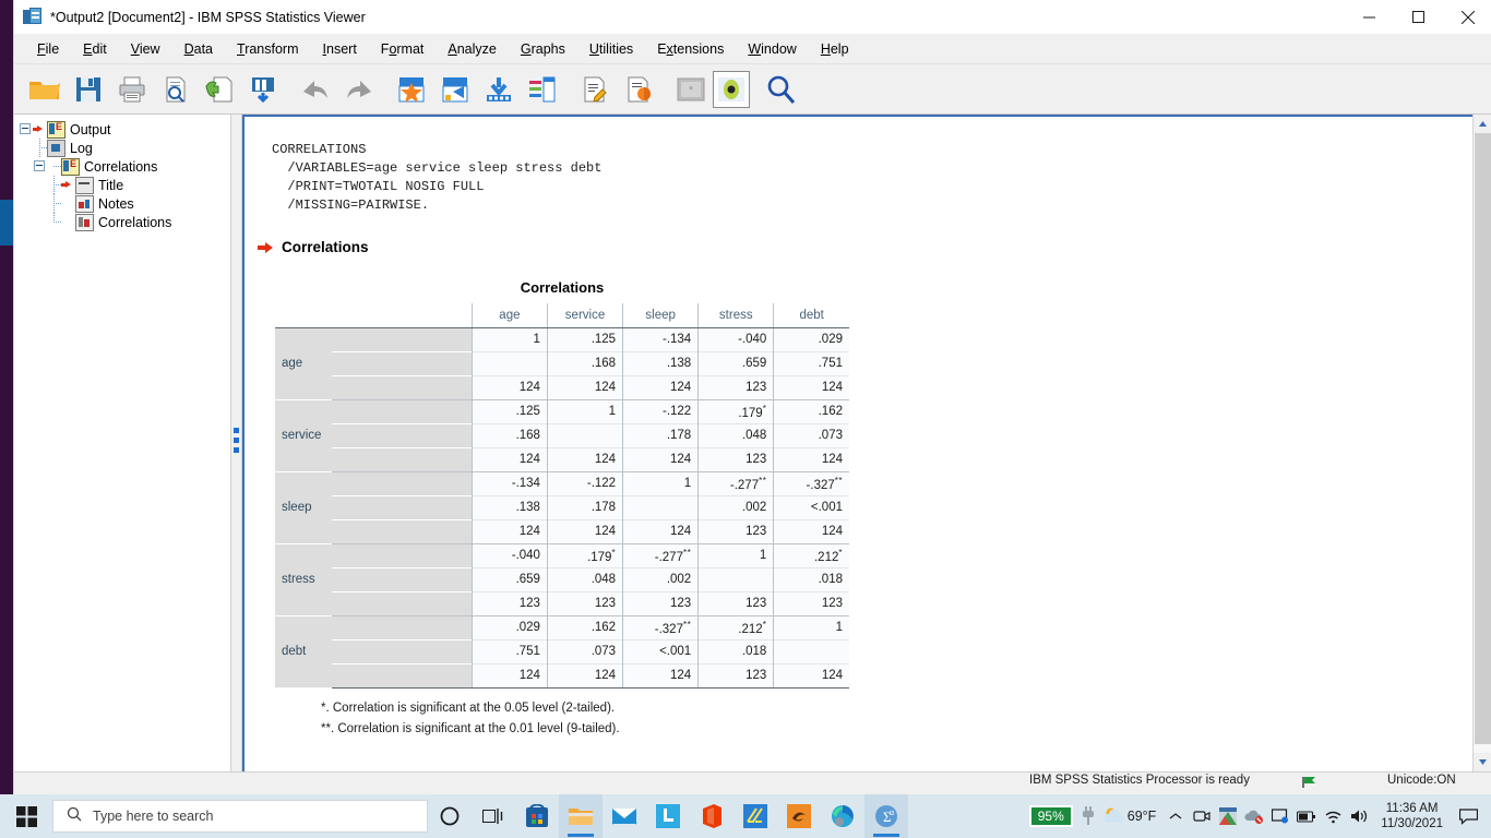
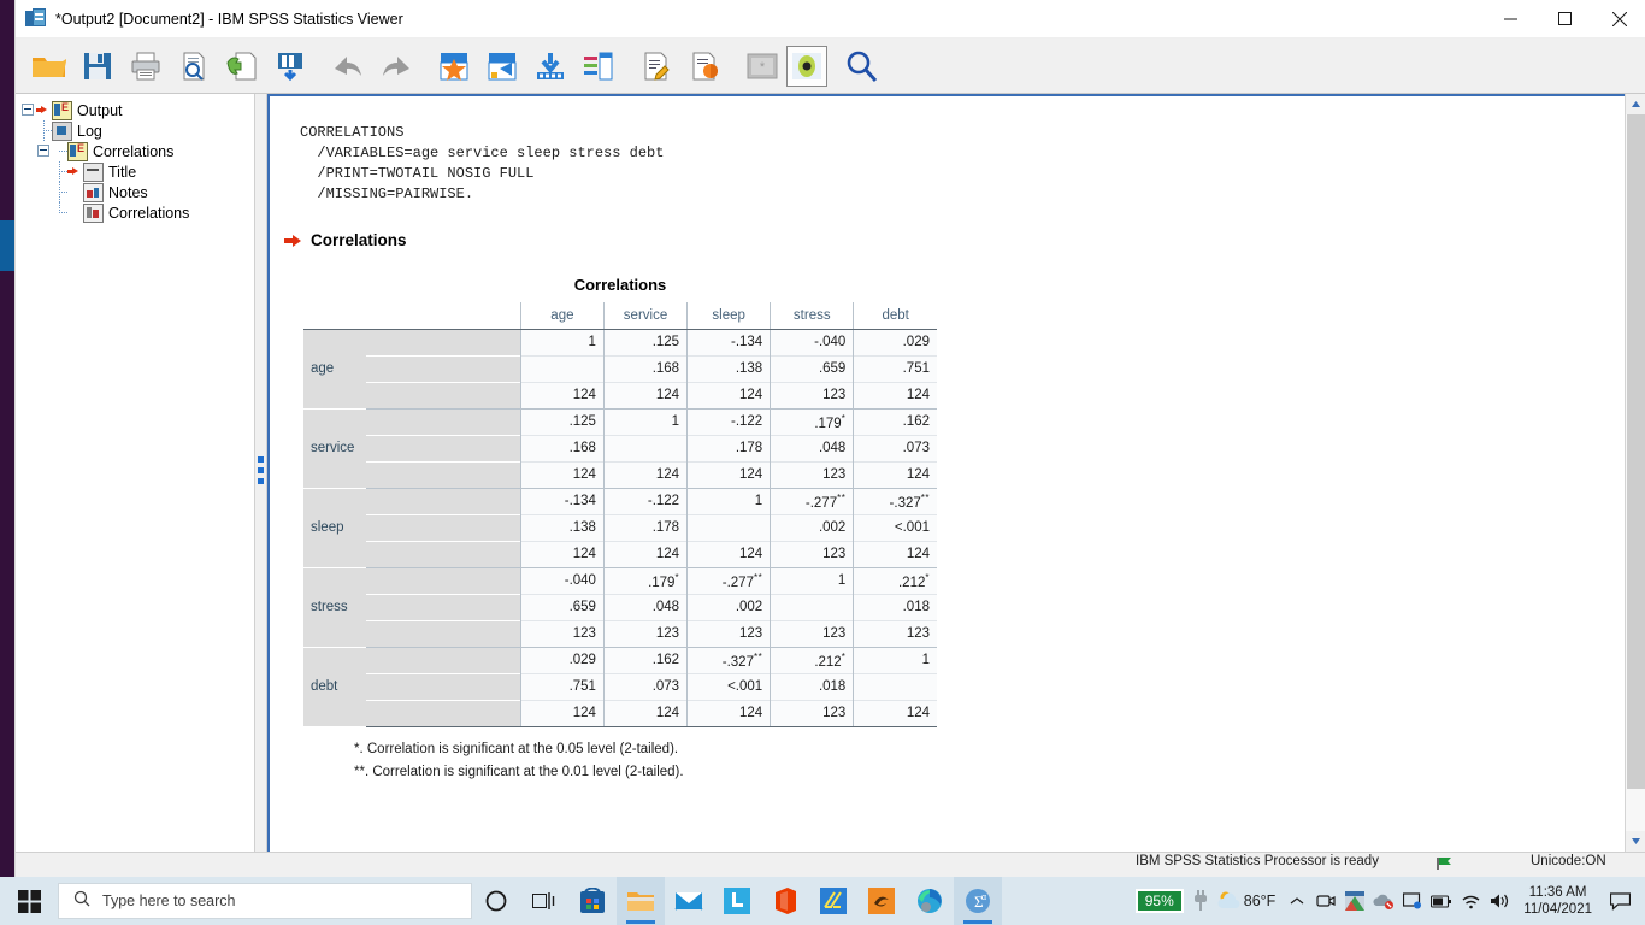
  *Output2 [Document2] - IBM SPSS Statistics Viewer
- File
- Edit
- View
- Data
- Transform
- Insert
- Format
- Analyze
- Graphs
- Utilities
- Extensions
- Window
- Help
  *
  Output
  Log
  Correlations
  Title
  Notes
  Correlations
  CORRELATIONS
  /VARIABLES=age service sleep stress debt
  /PRINT=TWOTAIL NOSIG FULL
  /MISSING=PAIRWISE.
  Correlations
  Correlations
  		age	service	sleep	stress	debt
  age		1	.125	-.134	-.040	.029
  		.168	.138	.659	.751
  	124	124	124	123	124
  service		.125	1	-.122	.179*	.162
  	.168		.178	.048	.073
  	124	124	124	123	124
  sleep		-.134	-.122	1	-.277**	-.327**
  	.138	.178		.002	<.001
  	124	124	124	123	124
  stress		-.040	.179*	-.277**	1	.212*
  	.659	.048	.002		.018
  	123	123	123	123	123
  debt		.029	.162	-.327**	.212*	1
  	.751	.073	<.001	.018
  	124	124	124	123	124
  *. Correlation is significant at the 0.05 level (2-tailed).
- **. Correlation is significant at the 0.01 level (9-tailed).
+ **. Correlation is significant at the 0.01 level (2-tailed).
  IBM SPSS Statistics Processor is ready
  Unicode:ON
  Type here to search
  Σ
  95%
- 69°F
+ 86°F
  11:36 AM
- 11/30/2021
+ 11/04/2021
